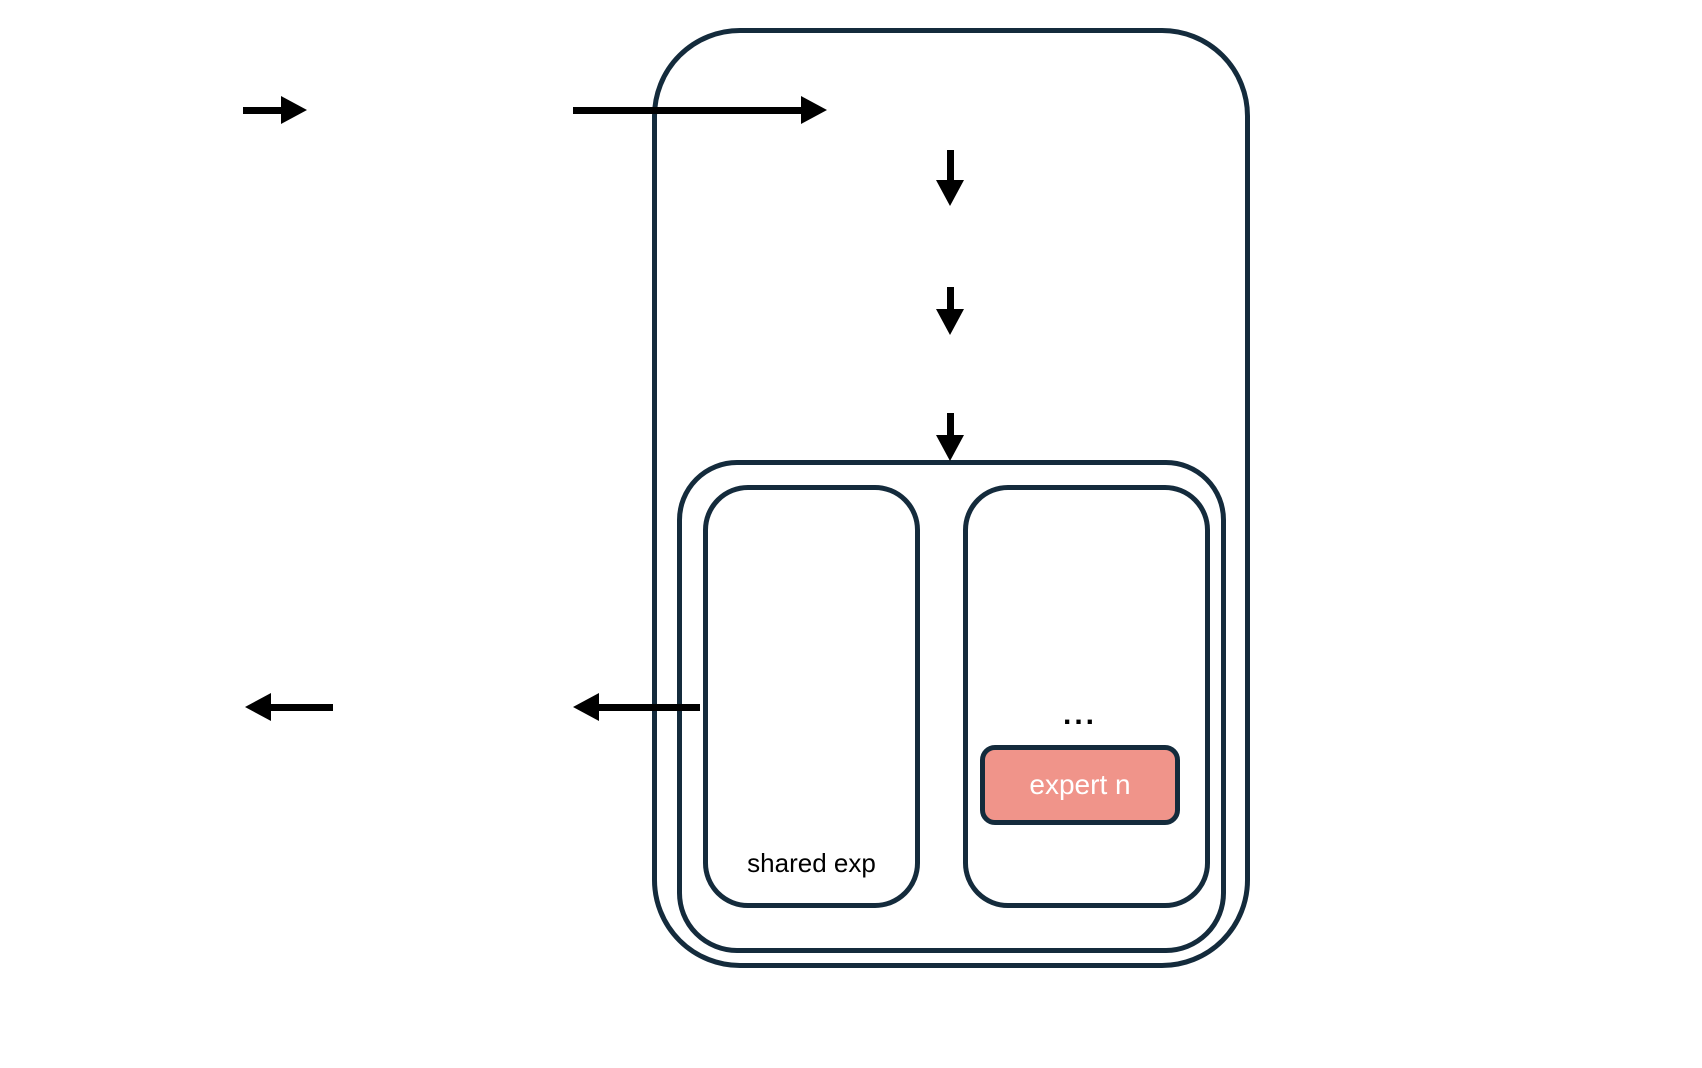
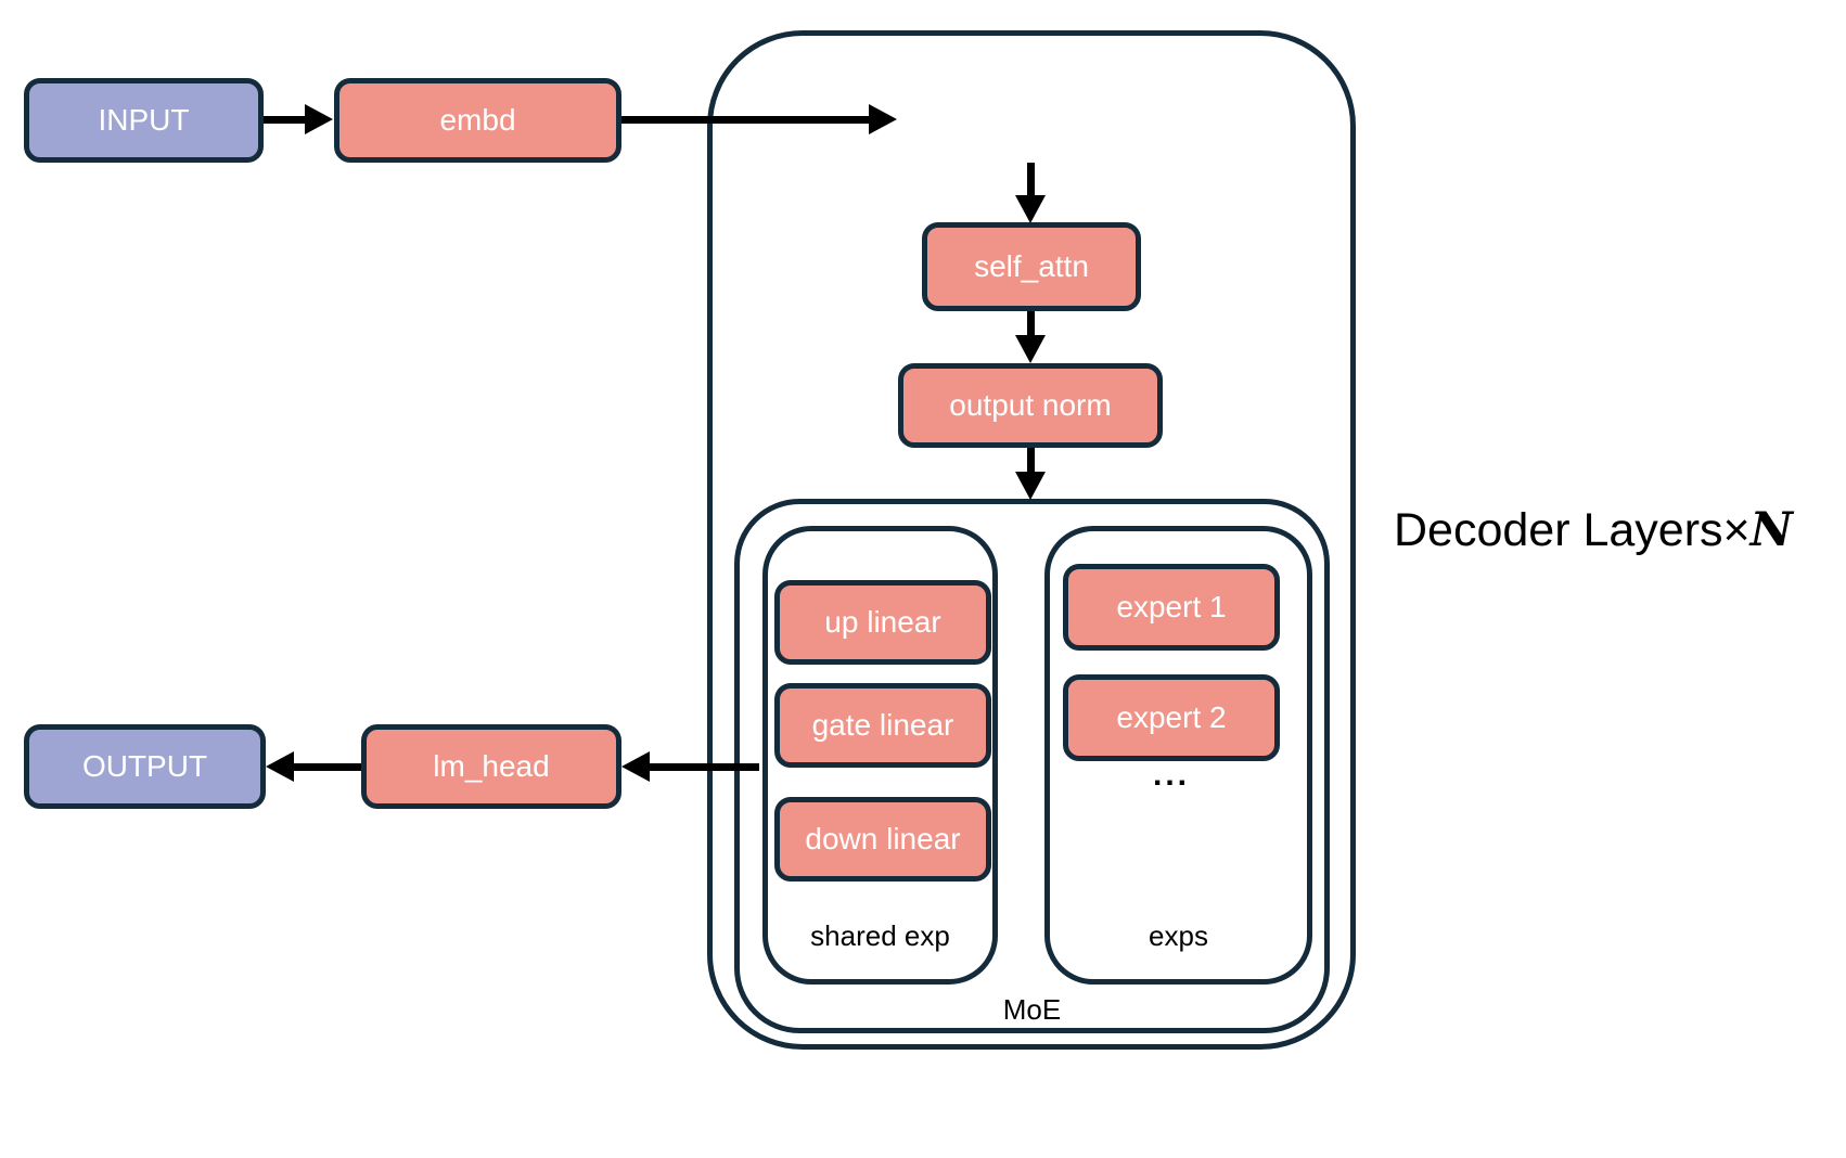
+ INPUT
+ OUTPUT
+ embd
+ self_attn
+ output norm
+ lm_head
+ up linear
+ gate linear
+ down linear
+ expert 1
+ expert 2
  ...
- expert n
  shared exp
+ exps
+ MoE
+ Decoder Layers×N
